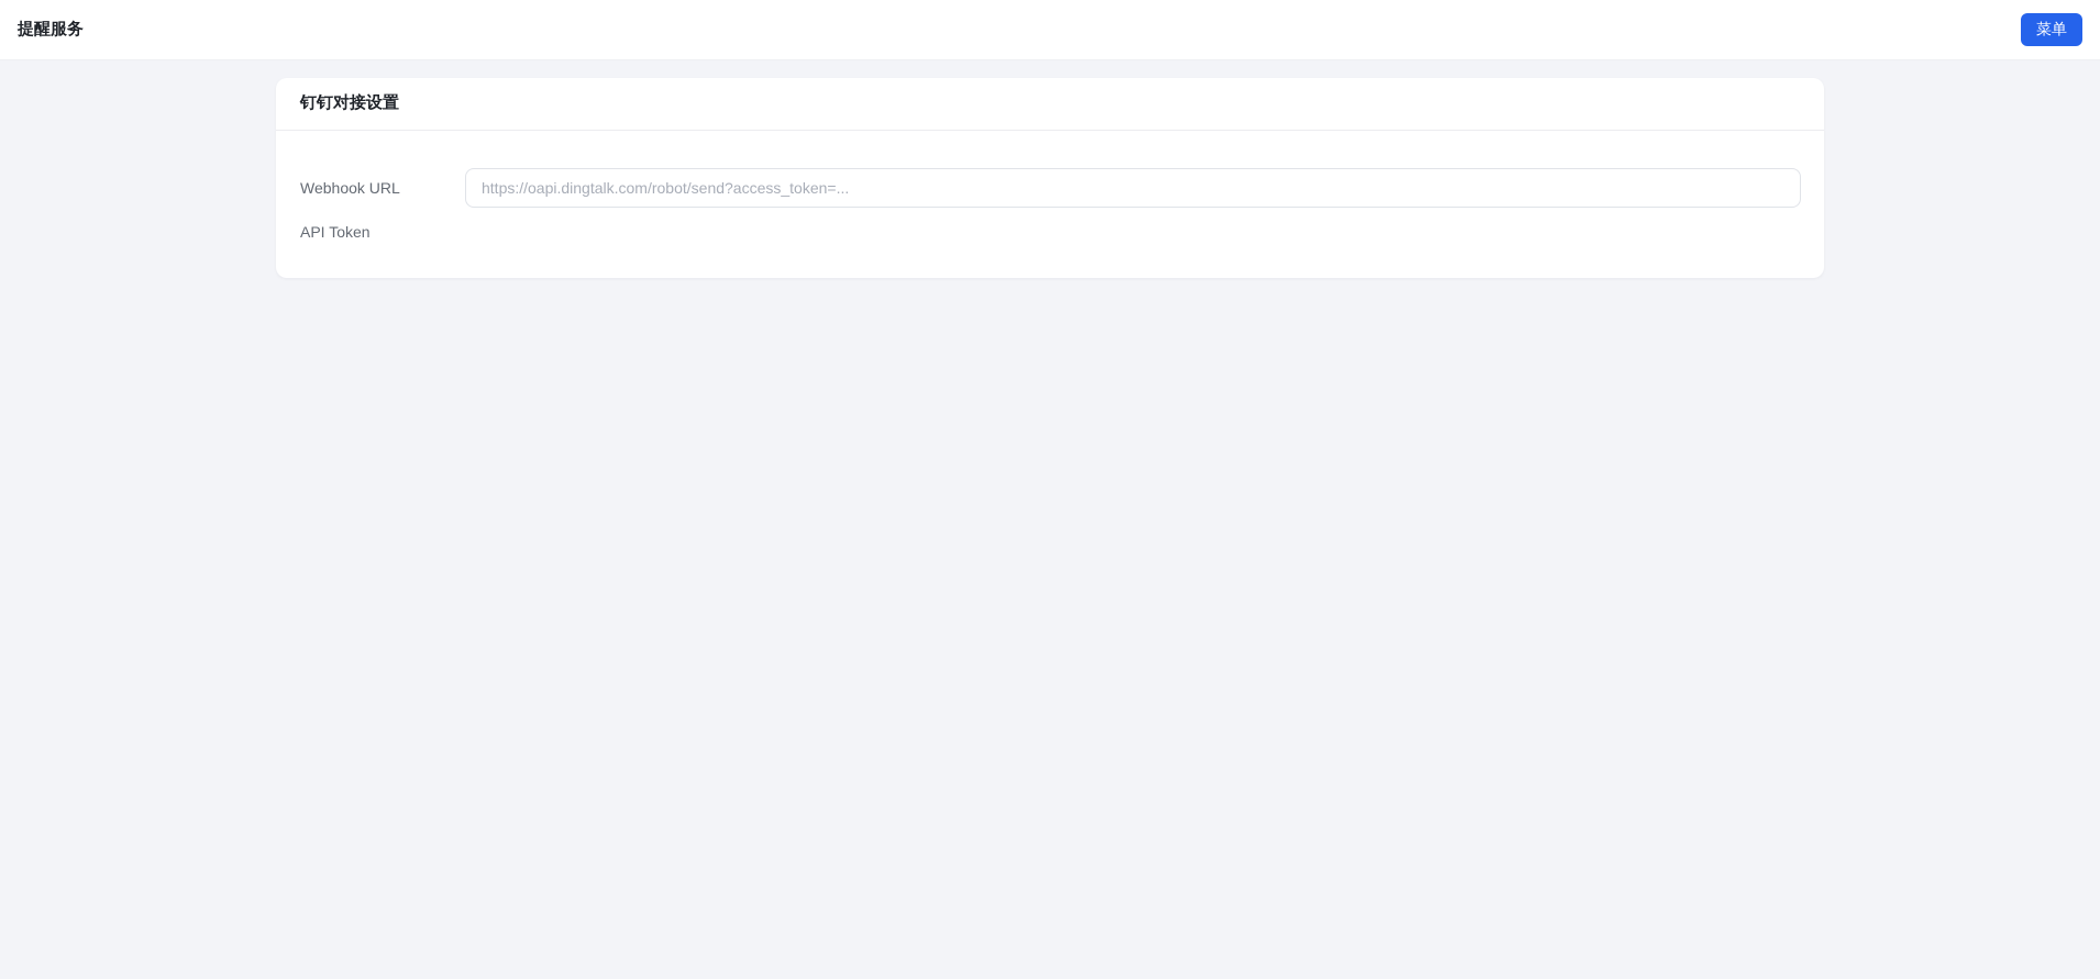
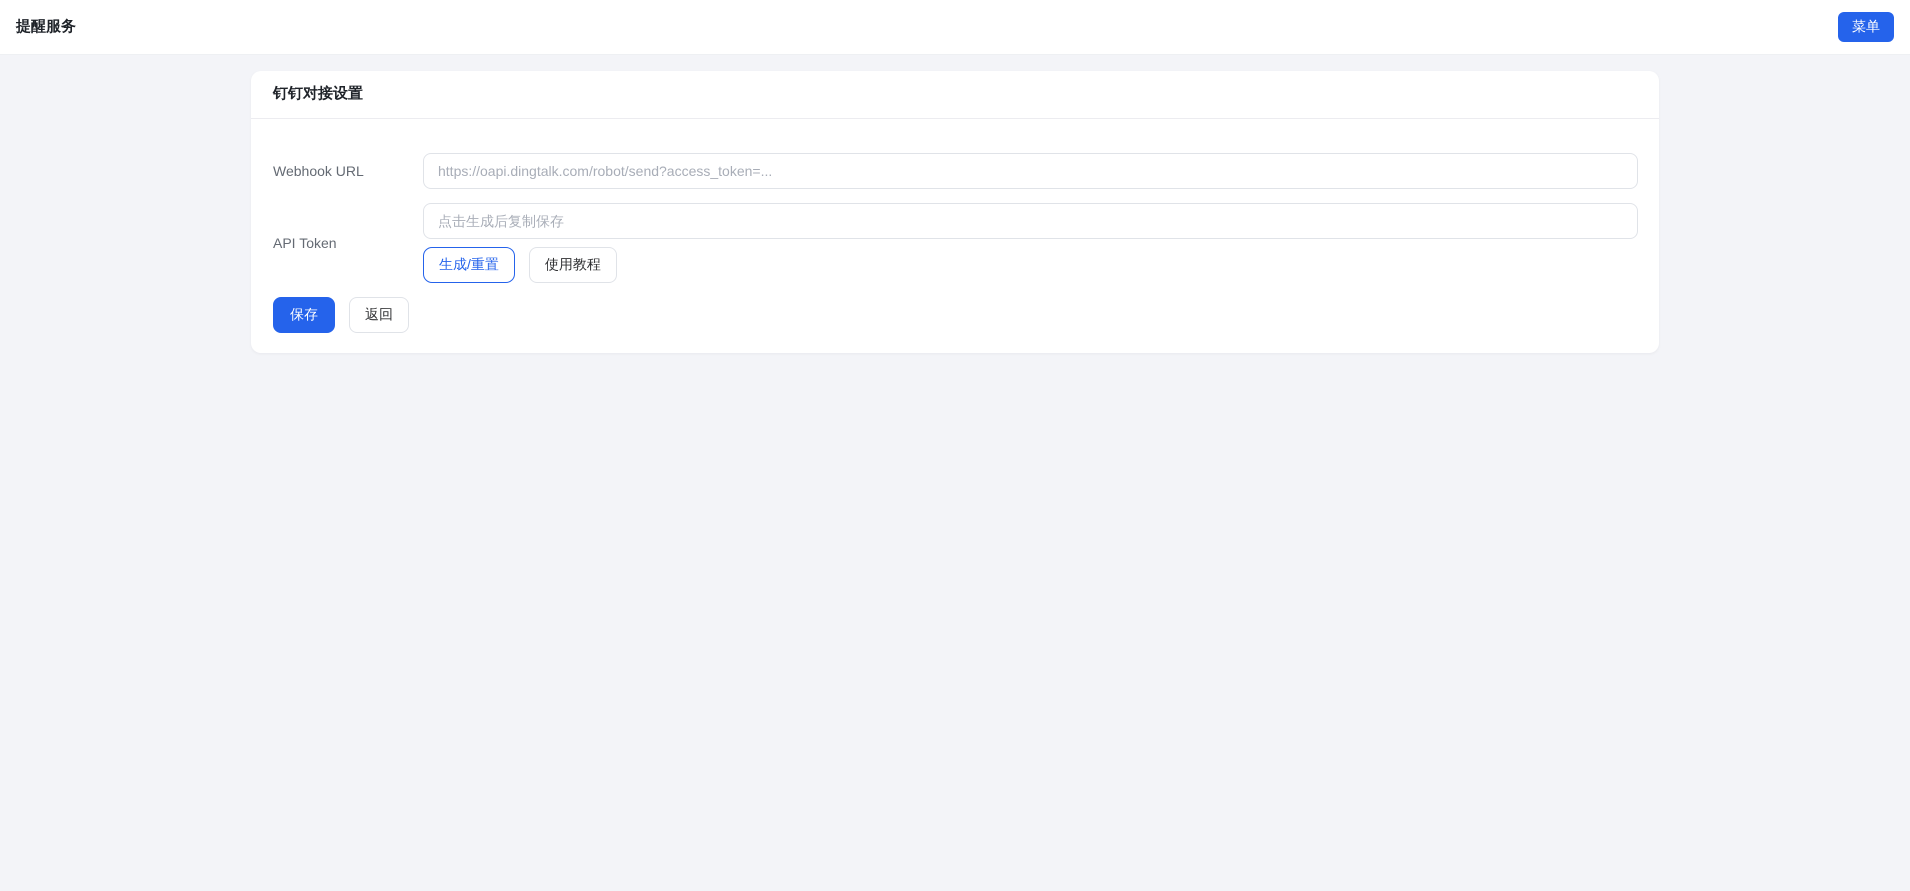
  提醒服务
  菜单
  钉钉对接设置
  Webhook URL
  https://oapi.dingtalk.com/robot/send?access_token=...
  API Token
+ 点击生成后复制保存
+ 生成/重置
+ 使用教程
+ 保存
+ 返回
